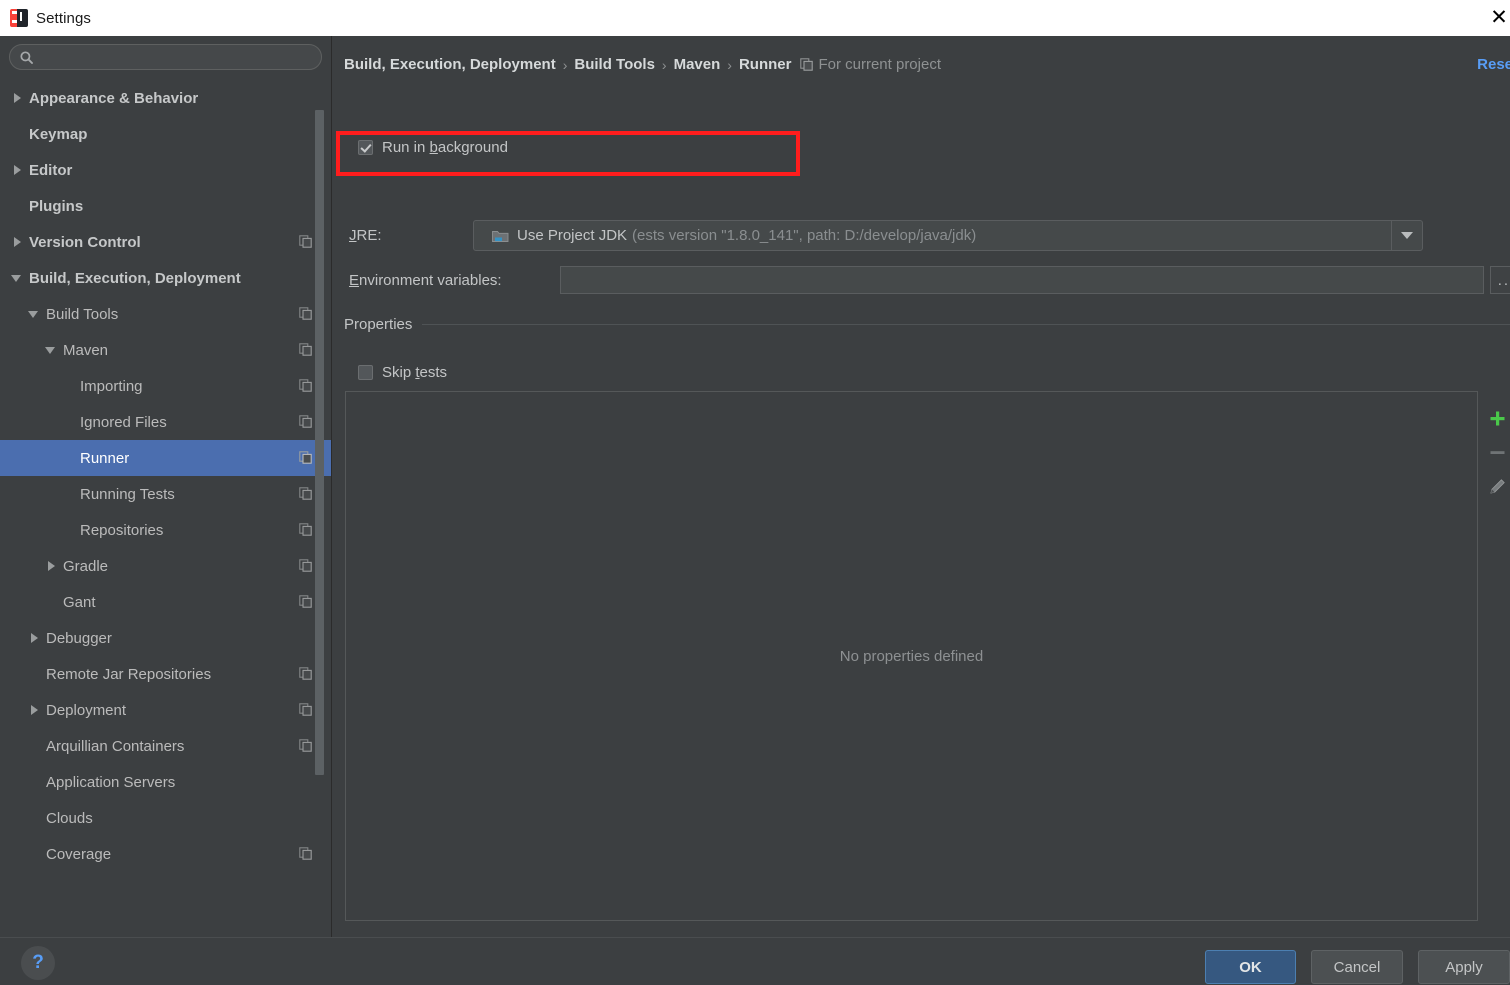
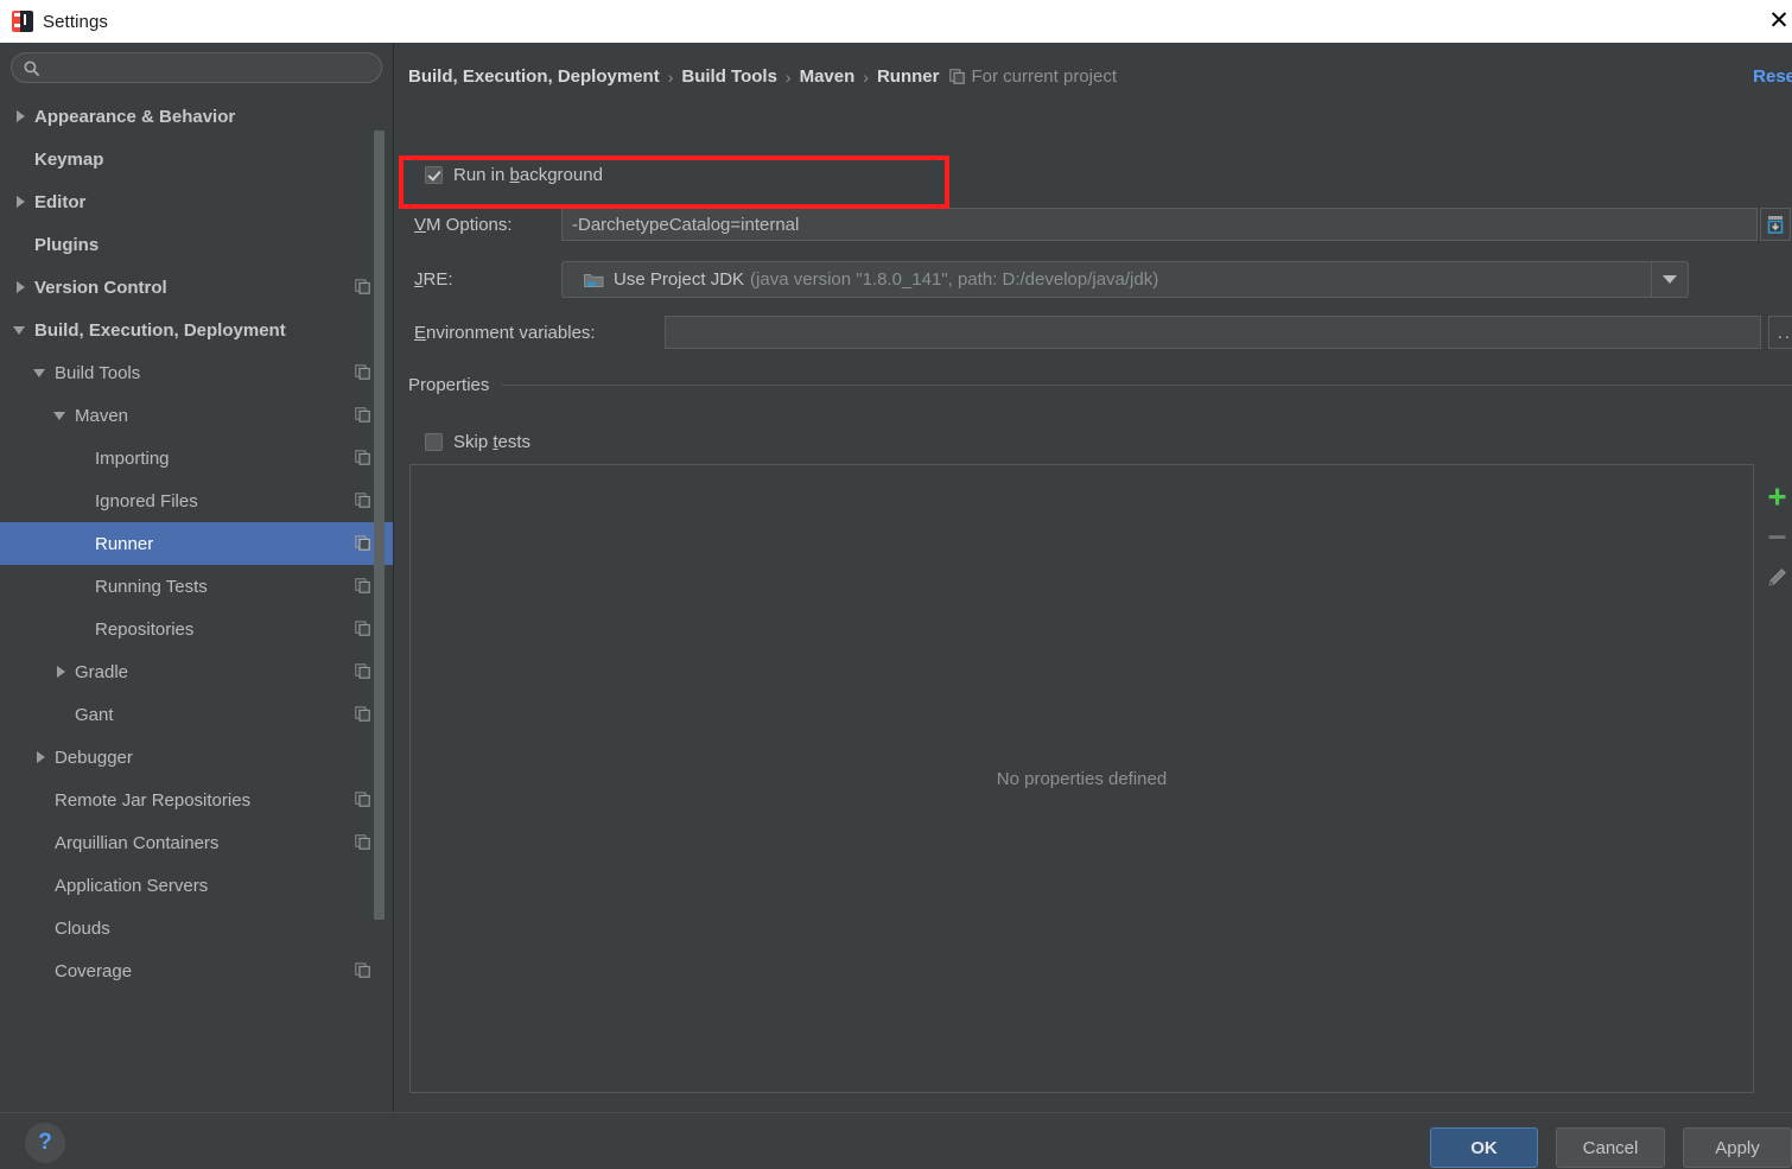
  Settings
  ✕
  Appearance & Behavior
  Keymap
  Editor
  Plugins
  Version Control
  Build, Execution, Deployment
  Build Tools
  Maven
  Importing
  Ignored Files
  Runner
  Running Tests
  Repositories
  Gradle
  Gant
  Debugger
  Remote Jar Repositories
- Deployment
  Arquillian Containers
  Application Servers
  Clouds
  Coverage
  Build, Execution, Deployment
  ›
  Build Tools
  ›
  Maven
  ›
  Runner
  For current project
  Rese
  Run in background
+ VM Options:
+ -DarchetypeCatalog=internal
  JRE:
  Use Project JDK
- (ests version "1.8.0_141", path: D:/develop/java/jdk)
+ (java version "1.8.0_141", path: D:/develop/java/jdk)
  Environment variables:
  Properties
  Skip tests
  No properties defined
  ?
  OK
  Cancel
  Apply
